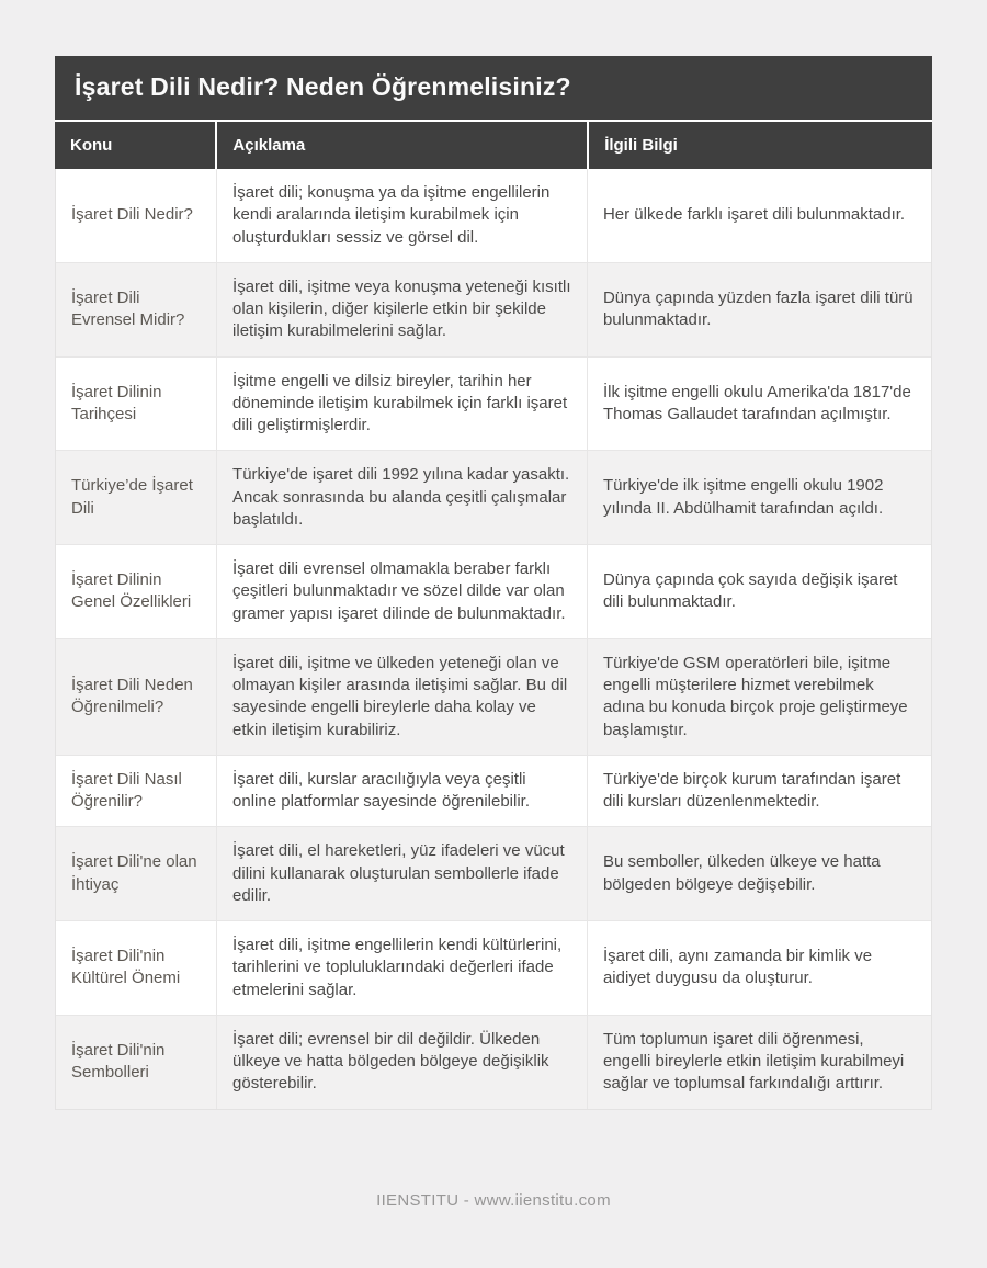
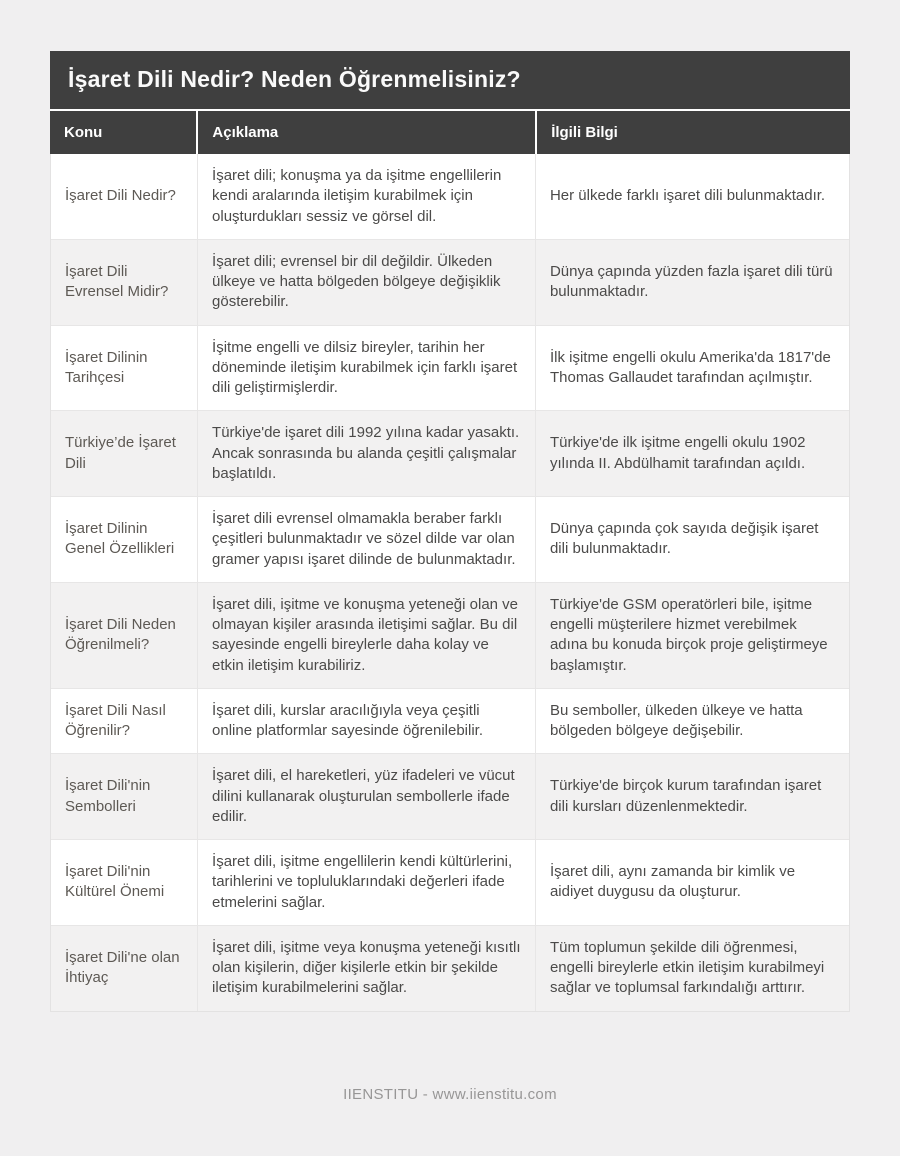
  İşaret Dili Nedir? Neden Öğrenmelisiniz?
  Konu
  Açıklama
  İlgili Bilgi
  İşaret Dili Nedir?
  İşaret dili; konuşma ya da işitme engellilerin kendi aralarında iletişim kurabilmek için oluşturdukları sessiz ve görsel dil.
  Her ülkede farklı işaret dili bulunmaktadır.
  İşaret Dili Evrensel Midir?
- İşaret dili, işitme veya konuşma yeteneği kısıtlı olan kişilerin, diğer kişilerle etkin bir şekilde iletişim kurabilmelerini sağlar.
+ İşaret dili; evrensel bir dil değildir. Ülkeden ülkeye ve hatta bölgeden bölgeye değişiklik gösterebilir.
  Dünya çapında yüzden fazla işaret dili türü bulunmaktadır.
  İşaret Dilinin Tarihçesi
  İşitme engelli ve dilsiz bireyler, tarihin her döneminde iletişim kurabilmek için farklı işaret dili geliştirmişlerdir.
  İlk işitme engelli okulu Amerika'da 1817'de Thomas Gallaudet tarafından açılmıştır.
  Türkiye’de İşaret Dili
  Türkiye'de işaret dili 1992 yılına kadar yasaktı. Ancak sonrasında bu alanda çeşitli çalışmalar başlatıldı.
  Türkiye'de ilk işitme engelli okulu 1902 yılında II. Abdülhamit tarafından açıldı.
  İşaret Dilinin Genel Özellikleri
  İşaret dili evrensel olmamakla beraber farklı çeşitleri bulunmaktadır ve sözel dilde var olan gramer yapısı işaret dilinde de bulunmaktadır.
  Dünya çapında çok sayıda değişik işaret dili bulunmaktadır.
  İşaret Dili Neden Öğrenilmeli?
- İşaret dili, işitme ve ülkeden yeteneği olan ve olmayan kişiler arasında iletişimi sağlar. Bu dil sayesinde engelli bireylerle daha kolay ve etkin iletişim kurabiliriz.
+ İşaret dili, işitme ve konuşma yeteneği olan ve olmayan kişiler arasında iletişimi sağlar. Bu dil sayesinde engelli bireylerle daha kolay ve etkin iletişim kurabiliriz.
  Türkiye'de GSM operatörleri bile, işitme engelli müşterilere hizmet verebilmek adına bu konuda birçok proje geliştirmeye başlamıştır.
  İşaret Dili Nasıl Öğrenilir?
  İşaret dili, kurslar aracılığıyla veya çeşitli online platformlar sayesinde öğrenilebilir.
- Türkiye'de birçok kurum tarafından işaret dili kursları düzenlenmektedir.
+ Bu semboller, ülkeden ülkeye ve hatta bölgeden bölgeye değişebilir.
- İşaret Dili'ne olan İhtiyaç
+ İşaret Dili'nin Sembolleri
  İşaret dili, el hareketleri, yüz ifadeleri ve vücut dilini kullanarak oluşturulan sembollerle ifade edilir.
- Bu semboller, ülkeden ülkeye ve hatta bölgeden bölgeye değişebilir.
+ Türkiye'de birçok kurum tarafından işaret dili kursları düzenlenmektedir.
  İşaret Dili'nin Kültürel Önemi
  İşaret dili, işitme engellilerin kendi kültürlerini, tarihlerini ve topluluklarındaki değerleri ifade etmelerini sağlar.
  İşaret dili, aynı zamanda bir kimlik ve aidiyet duygusu da oluşturur.
- İşaret Dili'nin Sembolleri
+ İşaret Dili'ne olan İhtiyaç
- İşaret dili; evrensel bir dil değildir. Ülkeden ülkeye ve hatta bölgeden bölgeye değişiklik gösterebilir.
+ İşaret dili, işitme veya konuşma yeteneği kısıtlı olan kişilerin, diğer kişilerle etkin bir şekilde iletişim kurabilmelerini sağlar.
- Tüm toplumun işaret dili öğrenmesi, engelli bireylerle etkin iletişim kurabilmeyi sağlar ve toplumsal farkındalığı arttırır.
+ Tüm toplumun şekilde dili öğrenmesi, engelli bireylerle etkin iletişim kurabilmeyi sağlar ve toplumsal farkındalığı arttırır.
  IIENSTITU - www.iienstitu.com
